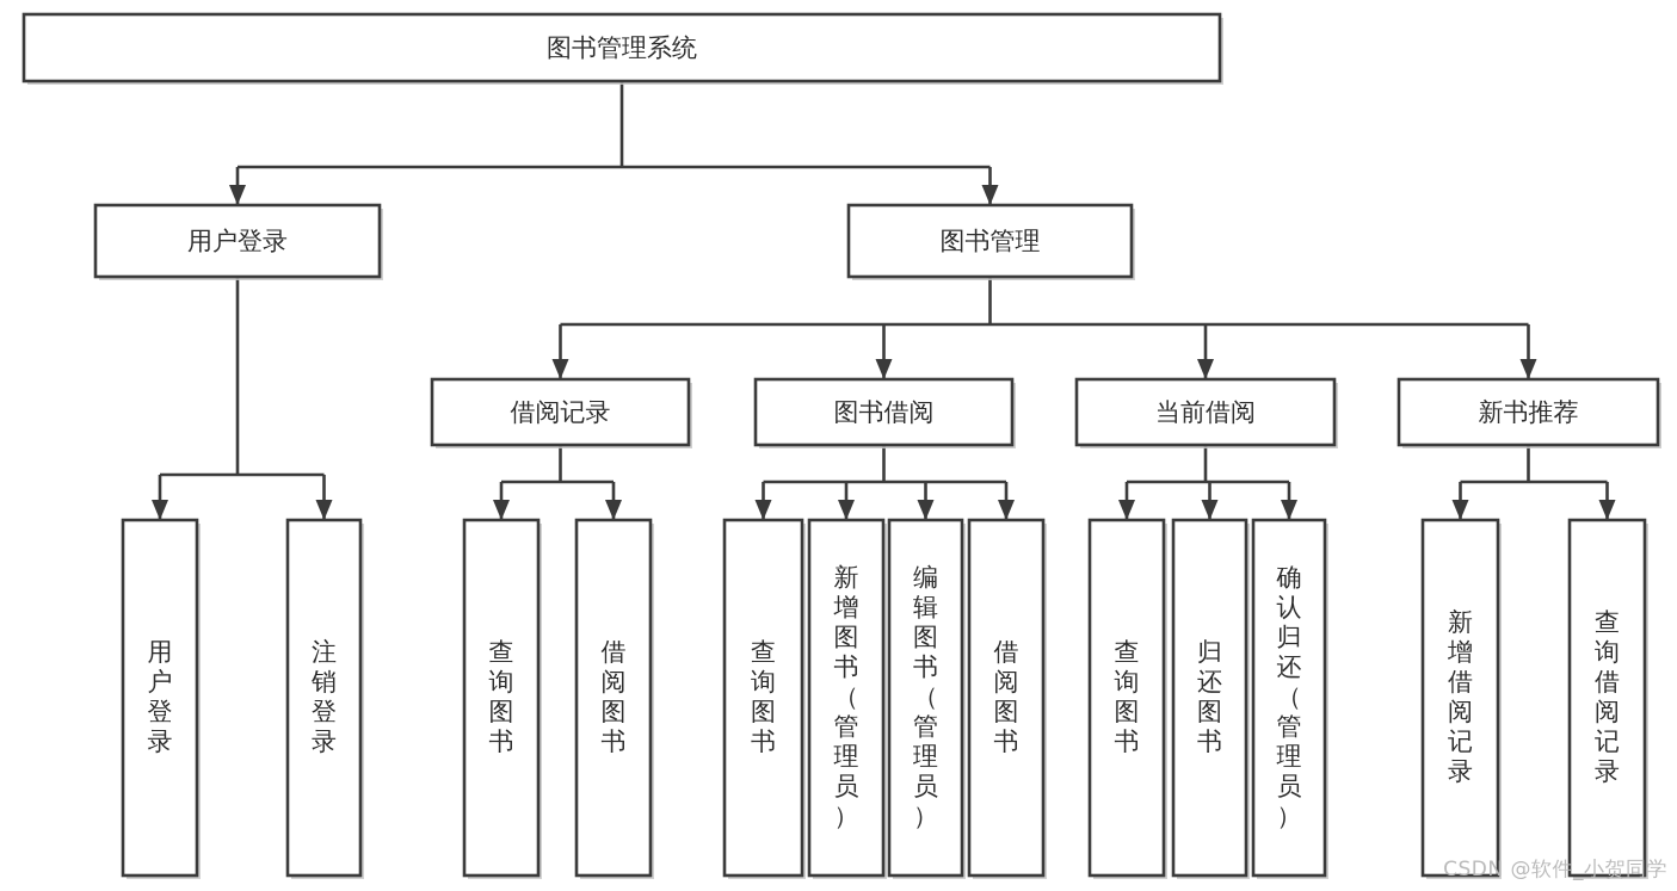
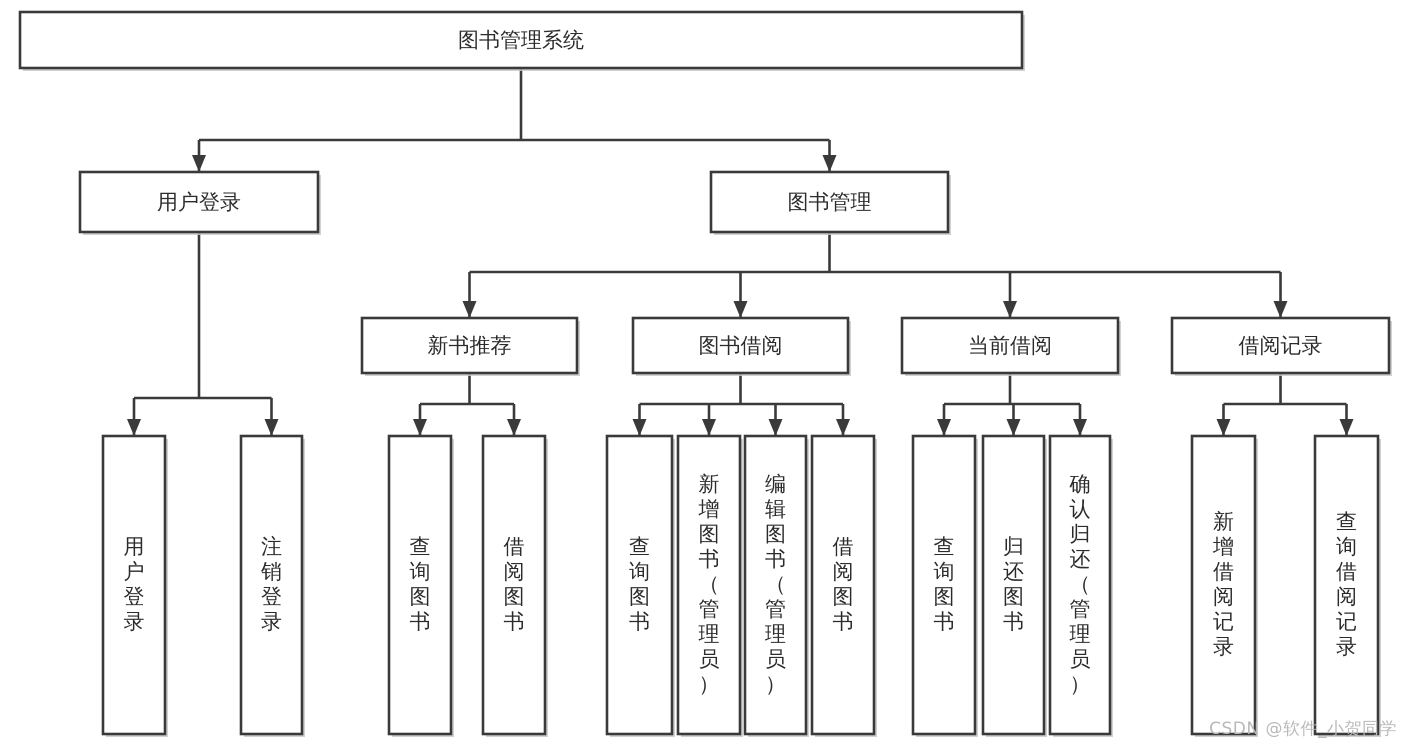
  图书管理系统
  用户登录
  图书管理
- 借阅记录
+ 新书推荐
  图书借阅
  当前借阅
- 新书推荐
+ 借阅记录
  用户登录
  注销登录
  查询图书
  借阅图书
  查询图书
  新增图书（管理员）
  编辑图书（管理员）
  借阅图书
  查询图书
  归还图书
  确认归还（管理员）
  新增借阅记录
  查询借阅记录
  CSDN @软件_小贺同学
